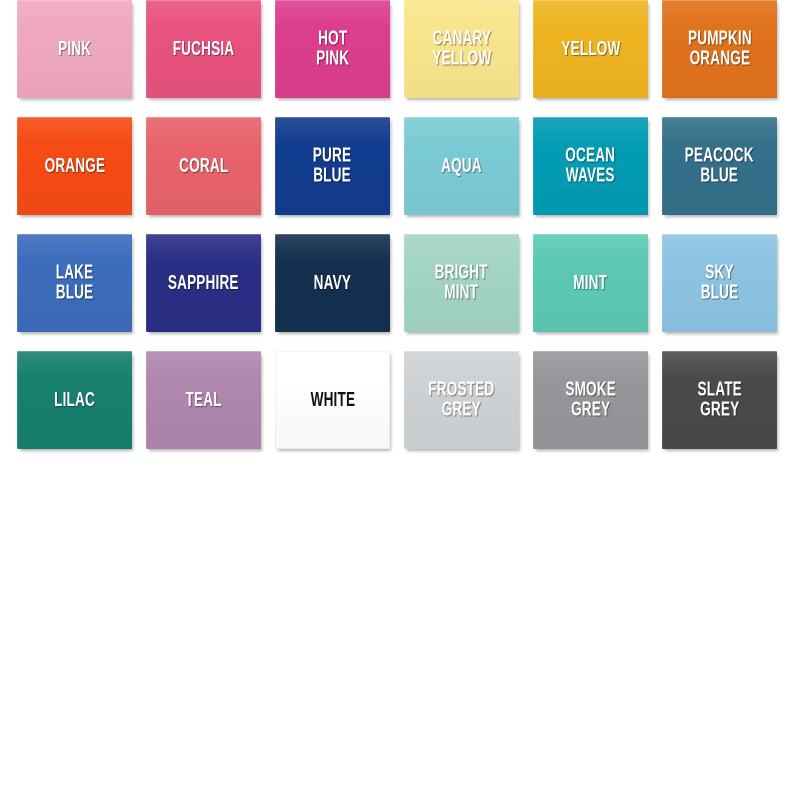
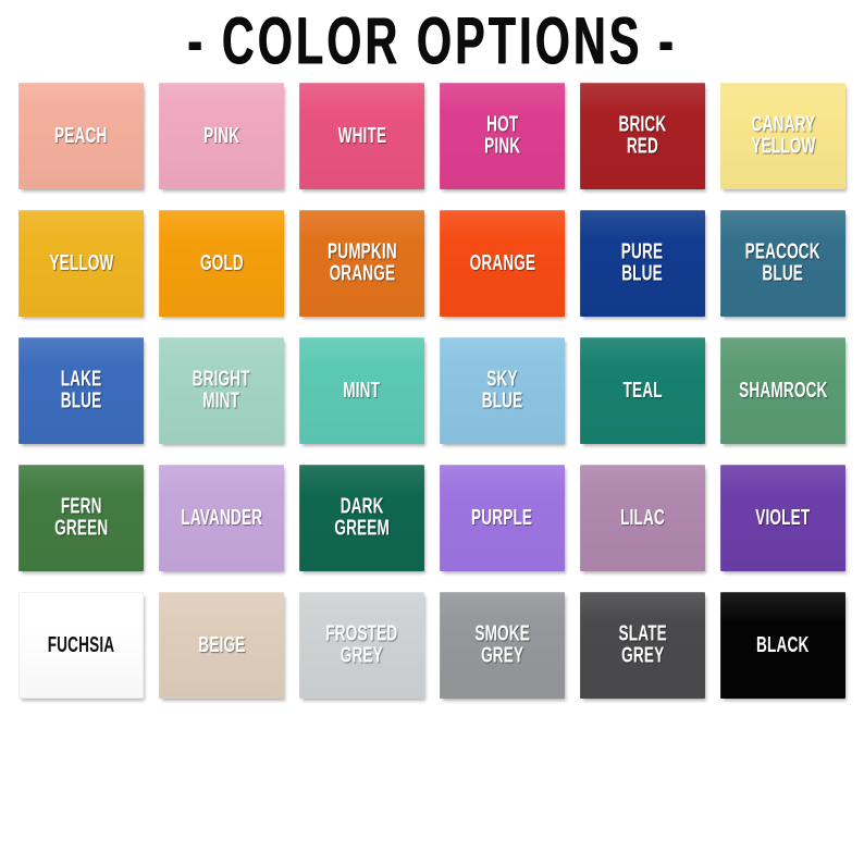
+ - COLOR OPTIONS -
+ PEACH
  PINK
- FUCHSIA
+ WHITE
  HOT
  PINK
+ BRICK
+ RED
  CANARY
  YELLOW
  YELLOW
+ GOLD
  PUMPKIN
  ORANGE
  ORANGE
- CORAL
  PURE
  BLUE
- AQUA
- OCEAN
- WAVES
  PEACOCK
  BLUE
  LAKE
  BLUE
- SAPPHIRE
- NAVY
  BRIGHT
  MINT
  MINT
  SKY
  BLUE
- LILAC
+ TEAL
+ SHAMROCK
+ FERN
+ GREEN
+ LAVANDER
+ DARK
+ GREEM
+ PURPLE
- TEAL
+ LILAC
+ VIOLET
- WHITE
+ FUCHSIA
+ BEIGE
  FROSTED
  GREY
  SMOKE
  GREY
  SLATE
  GREY
+ BLACK
